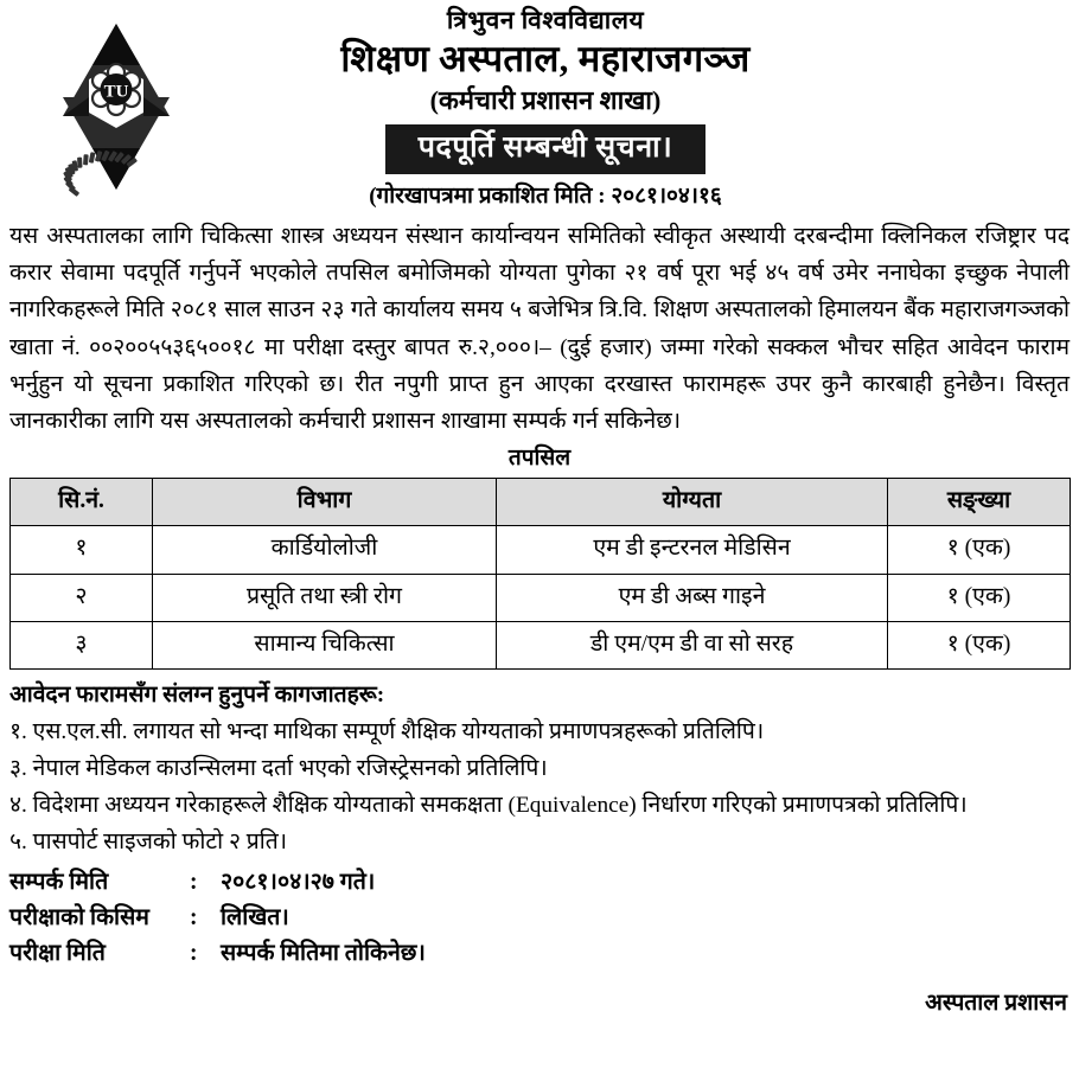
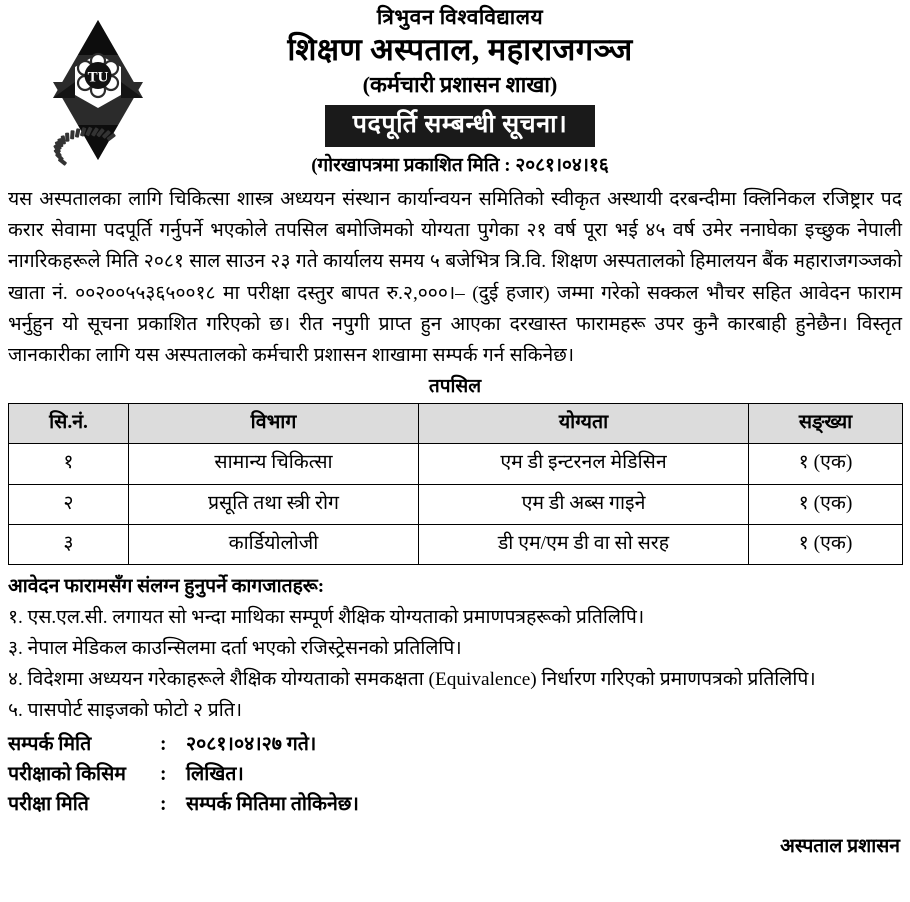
  TU
  त्रिभुवन विश्वविद्यालय
  शिक्षण अस्पताल, महाराजगञ्ज
  (कर्मचारी प्रशासन शाखा)
  पदपूर्ति सम्बन्धी सूचना।
  (गोरखापत्रमा प्रकाशित मिति : २०८१।०४।१६
  यस अस्पतालका लागि चिकित्सा शास्त्र अध्ययन संस्थान कार्यान्वयन समितिको स्वीकृत अस्थायी दरबन्दीमा क्लिनिकल रजिष्ट्रार पद करार सेवामा पदपूर्ति गर्नुपर्ने भएकोले तपसिल बमोजिमको योग्यता पुगेका २१ वर्ष पूरा भई ४५ वर्ष उमेर ननाघेका इच्छुक नेपाली नागरिकहरूले मिति २०८१ साल साउन २३ गते कार्यालय समय ५ बजेभित्र त्रि.वि. शिक्षण अस्पतालको हिमालयन बैंक महाराजगञ्जको खाता नं. ००२००५५३६५००१८ मा परीक्षा दस्तुर बापत रु.२,०००।– (दुई हजार) जम्मा गरेको सक्कल भौचर सहित आवेदन फाराम भर्नुहुन यो सूचना प्रकाशित गरिएको छ। रीत नपुगी प्राप्त हुन आएका दरखास्त फारामहरू उपर कुनै कारबाही हुनेछैन। विस्तृत जानकारीका लागि यस अस्पतालको कर्मचारी प्रशासन शाखामा सम्पर्क गर्न सकिनेछ।
  तपसिल
  सि.नं.	विभाग	योग्यता	सङ्ख्या
- १	कार्डियोलोजी	एम डी इन्टरनल मेडिसिन	१ (एक)
+ १	सामान्य चिकित्सा	एम डी इन्टरनल मेडिसिन	१ (एक)
  २	प्रसूति तथा स्त्री रोग	एम डी अब्स गाइने	१ (एक)
- ३	सामान्य चिकित्सा	डी एम/एम डी वा सो सरह	१ (एक)
+ ३	कार्डियोलोजी	डी एम/एम डी वा सो सरह	१ (एक)
  आवेदन फाराम‌सँग संलग्न हुनुपर्ने कागजातहरू:
  १. एस.एल.सी. लगायत सो भन्दा माथिका सम्पूर्ण शैक्षिक योग्यताको प्रमाणपत्रहरूको प्रतिलिपि।
  ३. नेपाल मेडिकल काउन्सिलमा दर्ता भएको रजिस्ट्रेसनको प्रतिलिपि।
  ४. विदेशमा अध्ययन गरेकाहरूले शैक्षिक योग्यताको समकक्षता (Equivalence) निर्धारण गरिएको प्रमाणपत्रको प्रतिलिपि।
  ५. पासपोर्ट साइजको फोटो २ प्रति।
  सम्पर्क मिति
  :
  २०८१।०४।२७ गते।
  परीक्षाको किसिम
  :
  लिखित।
  परीक्षा मिति
  :
  सम्पर्क मितिमा तोकिनेछ।
  अस्पताल प्रशासन
